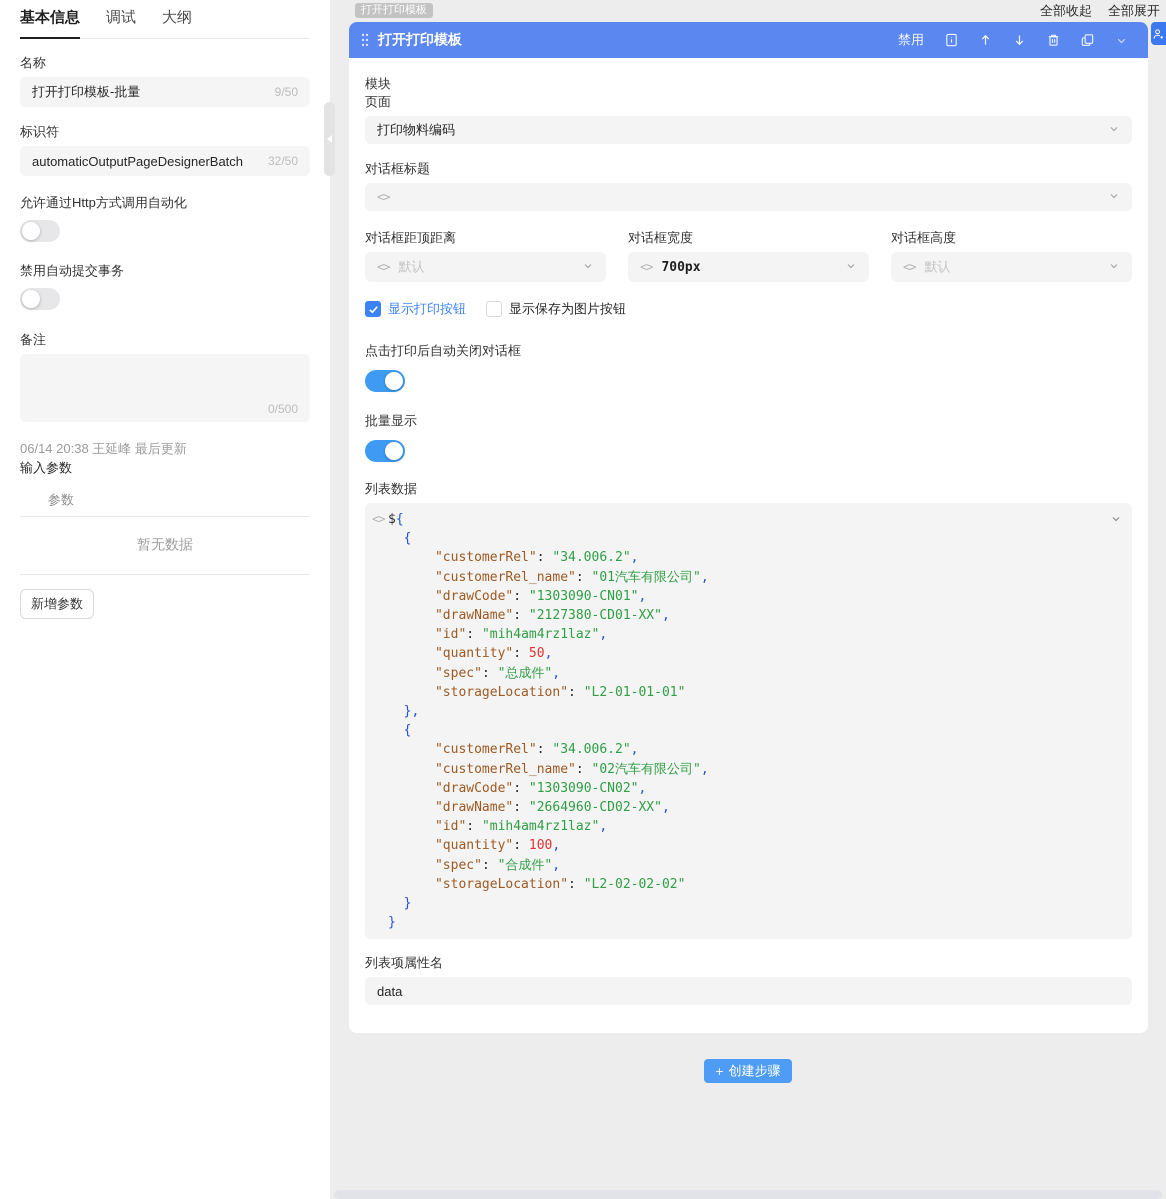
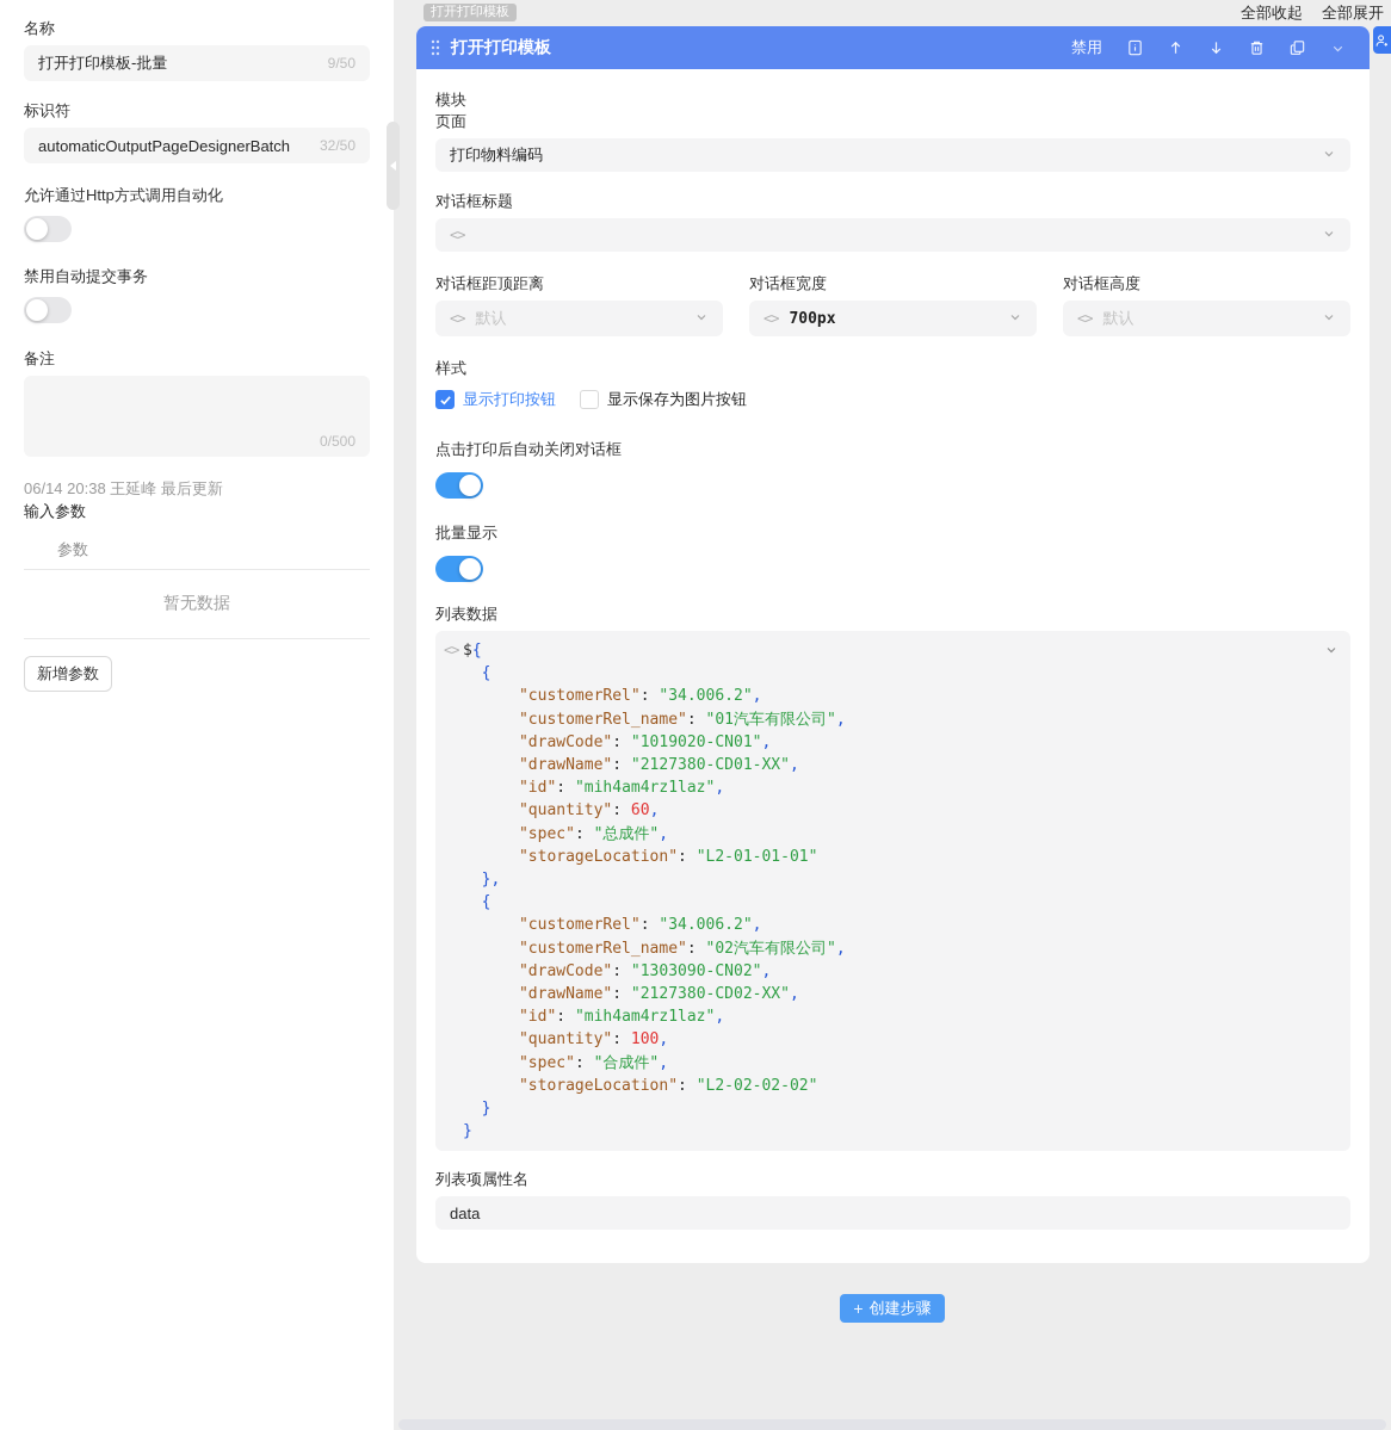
- 基本信息
- 调试
- 大纲
  名称
  打开打印模板-批量
  9/50
  标识符
  automaticOutputPageDesignerBatch
  32/50
  允许通过Http方式调用自动化
  禁用自动提交事务
  备注
  0/500
  06/14 20:38 王延峰 最后更新
  输入参数
  参数
  暂无数据
  新增参数
  打开打印模板
  全部收起
  全部展开
  打开打印模板
  禁用
  模块
  页面
  打印物料编码
  对话框标题
  <>
  对话框距顶距离
  <>
  默认
  对话框宽度
  <>
  700px
  对话框高度
  <>
  默认
+ 样式
  显示打印按钮
  显示保存为图片按钮
  点击打印后自动关闭对话框
  批量显示
  列表数据
  <>
  ${
  {
  "customerRel": "34.006.2",
  "customerRel_name": "01汽车有限公司",
- "drawCode": "1303090-CN01",
+ "drawCode": "1019020-CN01",
  "drawName": "2127380-CD01-XX",
  "id": "mih4am4rz1laz",
- "quantity": 50,
+ "quantity": 60,
  "spec": "总成件",
  "storageLocation": "L2-01-01-01"
  },
  {
  "customerRel": "34.006.2",
  "customerRel_name": "02汽车有限公司",
  "drawCode": "1303090-CN02",
- "drawName": "2664960-CD02-XX",
+ "drawName": "2127380-CD02-XX",
  "id": "mih4am4rz1laz",
  "quantity": 100,
  "spec": "合成件",
  "storageLocation": "L2-02-02-02"
  }
  }
  列表项属性名
  data
  +
  创建步骤
